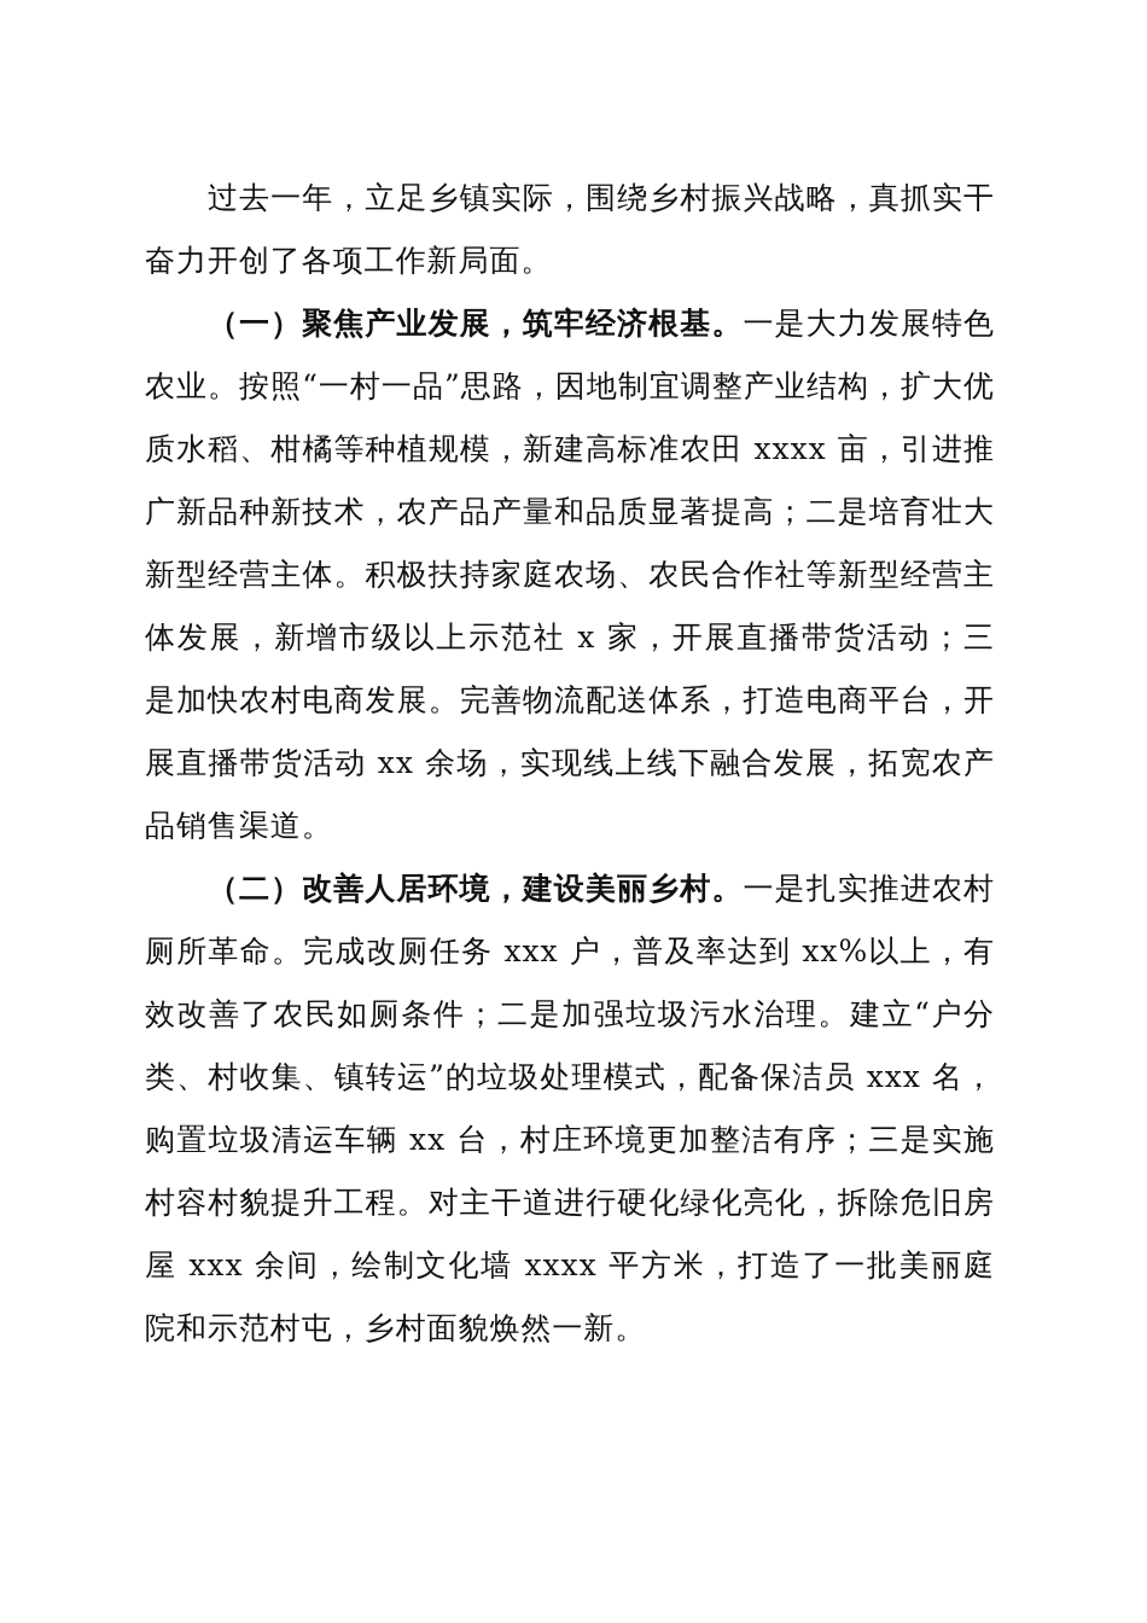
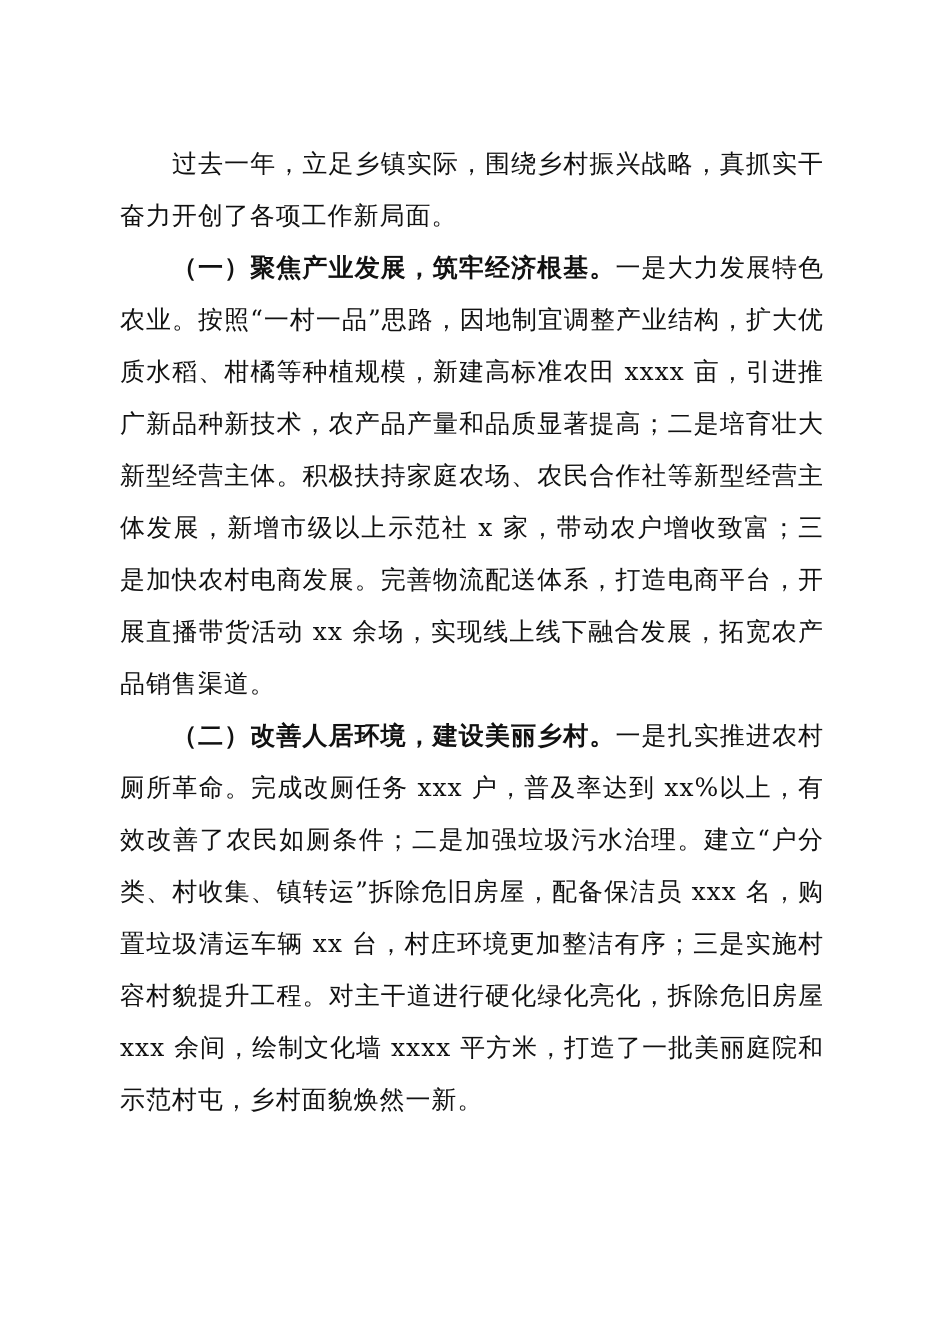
  过去一年，立足乡镇实际，围绕乡村振兴战略，真抓实干奋力开创了各项工作新局面。
- （一）聚焦产业发展，筑牢经济根基。一是大力发展特色农业。按照“一村一品”思路，因地制宜调整产业结构，扩大优质水稻、柑橘等种植规模，新建高标准农田 xxxx 亩，引进推广新品种新技术，农产品产量和品质显著提高；二是培育壮大新型经营主体。积极扶持家庭农场、农民合作社等新型经营主体发展，新增市级以上示范社 x 家，开展直播带货活动；三是加快农村电商发展。完善物流配送体系，打造电商平台，开展直播带货活动 xx 余场，实现线上线下融合发展，拓宽农产品销售渠道。
+ （一）聚焦产业发展，筑牢经济根基。一是大力发展特色农业。按照“一村一品”思路，因地制宜调整产业结构，扩大优质水稻、柑橘等种植规模，新建高标准农田 xxxx 亩，引进推广新品种新技术，农产品产量和品质显著提高；二是培育壮大新型经营主体。积极扶持家庭农场、农民合作社等新型经营主体发展，新增市级以上示范社 x 家，带动农户增收致富；三是加快农村电商发展。完善物流配送体系，打造电商平台，开展直播带货活动 xx 余场，实现线上线下融合发展，拓宽农产品销售渠道。
- （二）改善人居环境，建设美丽乡村。一是扎实推进农村厕所革命。完成改厕任务 xxx 户，普及率达到 xx%以上，有效改善了农民如厕条件；二是加强垃圾污水治理。建立“户分类、村收集、镇转运”的垃圾处理模式，配备保洁员 xxx 名，购置垃圾清运车辆 xx 台，村庄环境更加整洁有序；三是实施村容村貌提升工程。对主干道进行硬化绿化亮化，拆除危旧房屋 xxx 余间，绘制文化墙 xxxx 平方米，打造了一批美丽庭院和示范村屯，乡村面貌焕然一新。
+ （二）改善人居环境，建设美丽乡村。一是扎实推进农村厕所革命。完成改厕任务 xxx 户，普及率达到 xx%以上，有效改善了农民如厕条件；二是加强垃圾污水治理。建立“户分类、村收集、镇转运”拆除危旧房屋，配备保洁员 xxx 名，购置垃圾清运车辆 xx 台，村庄环境更加整洁有序；三是实施村容村貌提升工程。对主干道进行硬化绿化亮化，拆除危旧房屋 xxx 余间，绘制文化墙 xxxx 平方米，打造了一批美丽庭院和示范村屯，乡村面貌焕然一新。
